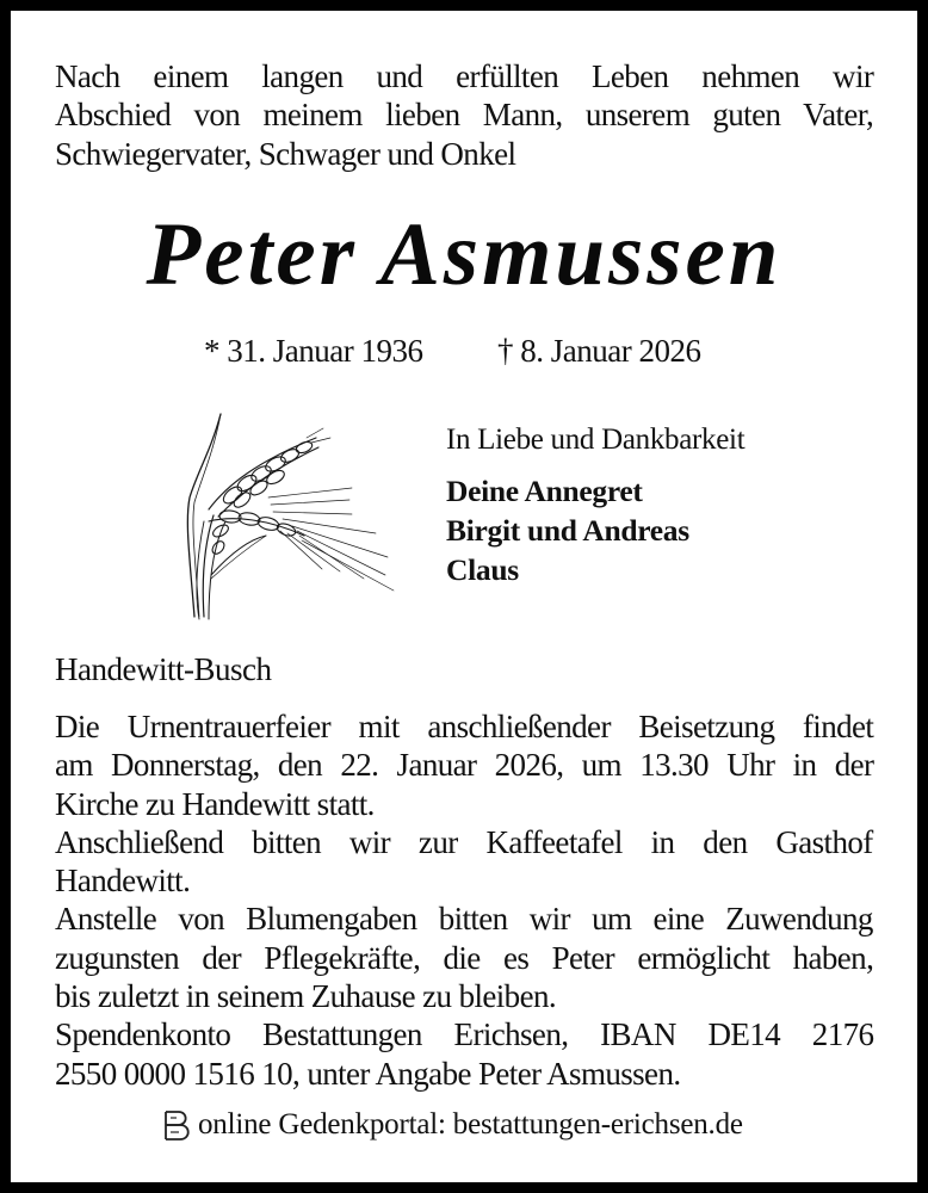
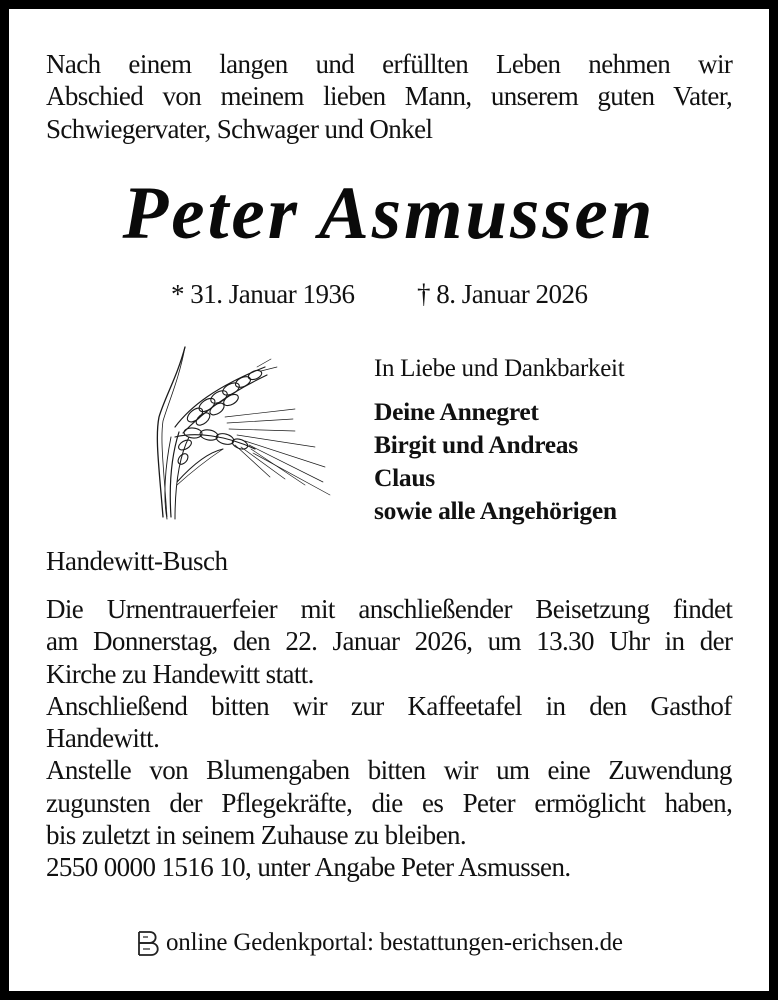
  Nach einem langen und erfüllten Leben nehmen wir
  Abschied von meinem lieben Mann, unserem guten Vater,
  Schwiegervater, Schwager und Onkel
  Peter Asmussen
  * 31. Januar 1936
  † 8. Januar 2026
  In Liebe und Dankbarkeit
  Deine Annegret
  Birgit und Andreas
  Claus
+ sowie alle Angehörigen
  Handewitt-Busch
  Die Urnentrauerfeier mit anschließender Beisetzung findet
  am Donnerstag, den 22. Januar 2026, um 13.30 Uhr in der
  Kirche zu Handewitt statt.
  Anschließend bitten wir zur Kaffeetafel in den Gasthof
  Handewitt.
  Anstelle von Blumengaben bitten wir um eine Zuwendung
  zugunsten der Pflegekräfte, die es Peter ermöglicht haben,
  bis zuletzt in seinem Zuhause zu bleiben.
- Spendenkonto Bestattungen Erichsen, IBAN DE14 2176
  2550 0000 1516 10, unter Angabe Peter Asmussen.
  online Gedenkportal: bestattungen-erichsen.de
